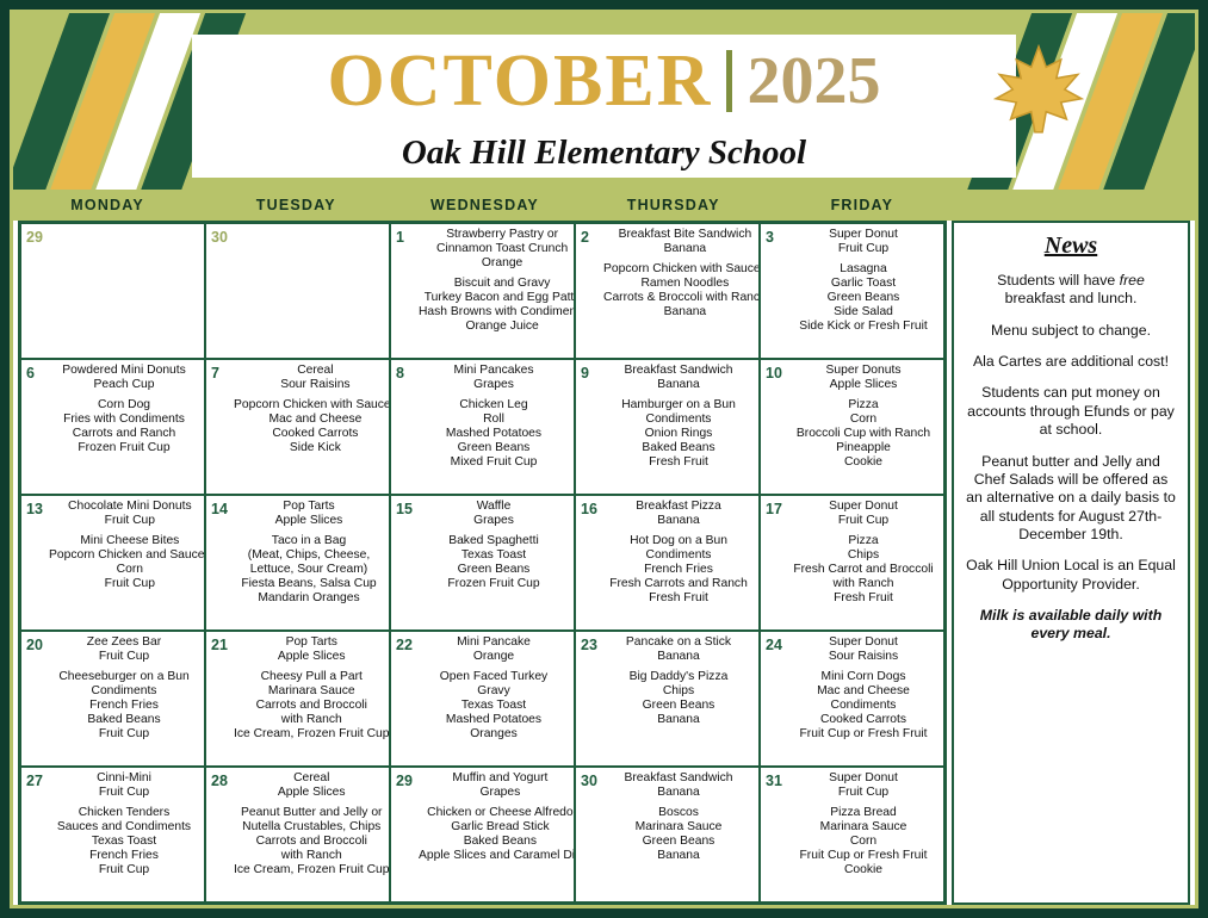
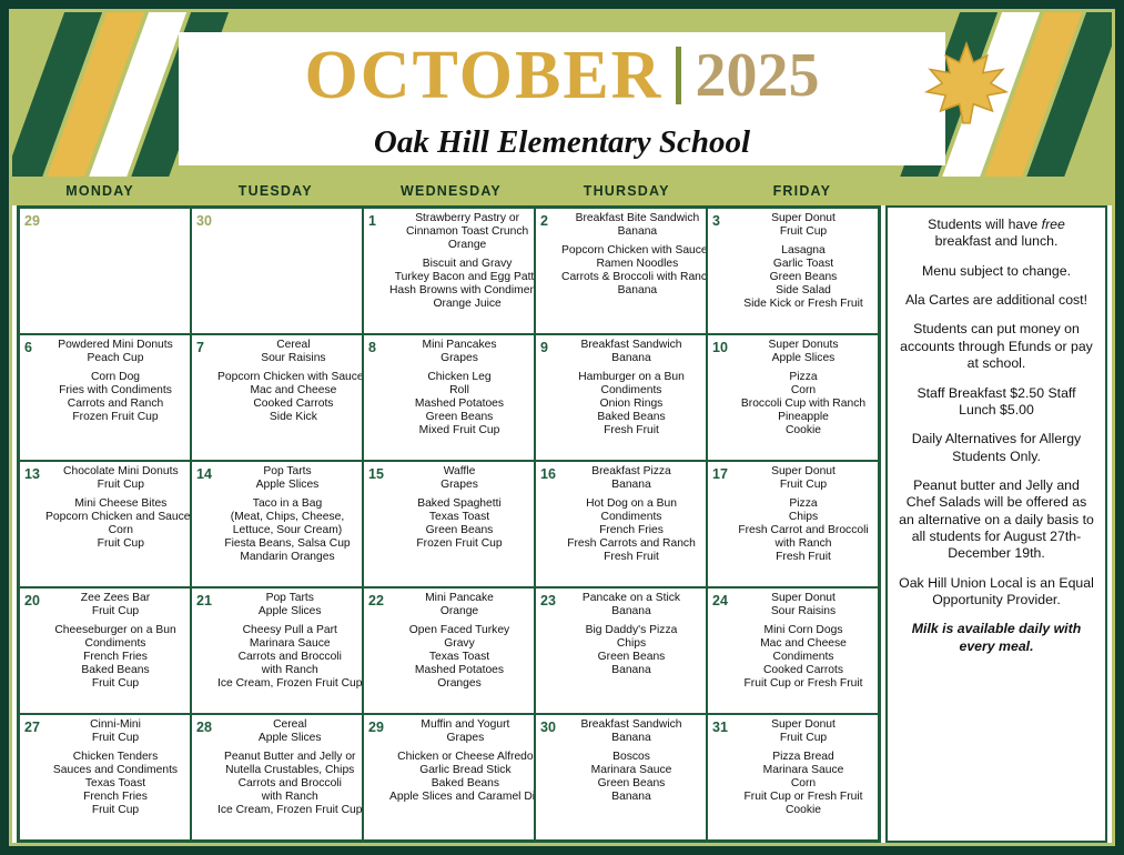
  OCTOBER
  2025
  Oak Hill Elementary School
  MONDAY
  TUESDAY
  WEDNESDAY
  THURSDAY
  FRIDAY
  29
  30
  1
  Strawberry Pastry or
  Cinnamon Toast Crunch
  Orange
  Biscuit and Gravy
  Turkey Bacon and Egg Patt
  Hash Browns with Condimen
  Orange Juice
  2
  Breakfast Bite Sandwich
  Banana
  Popcorn Chicken with Sauce
  Ramen Noodles
  Carrots & Broccoli with Ranc
  Banana
  3
  Super Donut
  Fruit Cup
  Lasagna
  Garlic Toast
  Green Beans
  Side Salad
  Side Kick or Fresh Fruit
  6
  Powdered Mini Donuts
  Peach Cup
  Corn Dog
  Fries with Condiments
  Carrots and Ranch
  Frozen Fruit Cup
  7
  Cereal
  Sour Raisins
  Popcorn Chicken with Sauce
  Mac and Cheese
  Cooked Carrots
  Side Kick
  8
  Mini Pancakes
  Grapes
  Chicken Leg
  Roll
  Mashed Potatoes
  Green Beans
  Mixed Fruit Cup
  9
  Breakfast Sandwich
  Banana
  Hamburger on a Bun
  Condiments
  Onion Rings
  Baked Beans
  Fresh Fruit
  10
  Super Donuts
  Apple Slices
  Pizza
  Corn
  Broccoli Cup with Ranch
  Pineapple
  Cookie
  13
  Chocolate Mini Donuts
  Fruit Cup
  Mini Cheese Bites
  Popcorn Chicken and Sauce
  Corn
  Fruit Cup
  14
  Pop Tarts
  Apple Slices
  Taco in a Bag
  (Meat, Chips, Cheese,
  Lettuce, Sour Cream)
  Fiesta Beans, Salsa Cup
  Mandarin Oranges
  15
  Waffle
  Grapes
  Baked Spaghetti
  Texas Toast
  Green Beans
  Frozen Fruit Cup
  16
  Breakfast Pizza
  Banana
  Hot Dog on a Bun
  Condiments
  French Fries
  Fresh Carrots and Ranch
  Fresh Fruit
  17
  Super Donut
  Fruit Cup
  Pizza
  Chips
  Fresh Carrot and Broccoli
  with Ranch
  Fresh Fruit
  20
  Zee Zees Bar
  Fruit Cup
  Cheeseburger on a Bun
  Condiments
  French Fries
  Baked Beans
  Fruit Cup
  21
  Pop Tarts
  Apple Slices
  Cheesy Pull a Part
  Marinara Sauce
  Carrots and Broccoli
  with Ranch
  Ice Cream, Frozen Fruit Cup
  22
  Mini Pancake
  Orange
  Open Faced Turkey
  Gravy
  Texas Toast
  Mashed Potatoes
  Oranges
  23
  Pancake on a Stick
  Banana
  Big Daddy's Pizza
  Chips
  Green Beans
  Banana
  24
  Super Donut
  Sour Raisins
  Mini Corn Dogs
  Mac and Cheese
  Condiments
  Cooked Carrots
  Fruit Cup or Fresh Fruit
  27
  Cinni-Mini
  Fruit Cup
  Chicken Tenders
  Sauces and Condiments
  Texas Toast
  French Fries
  Fruit Cup
  28
  Cereal
  Apple Slices
  Peanut Butter and Jelly or
  Nutella Crustables, Chips
  Carrots and Broccoli
  with Ranch
  Ice Cream, Frozen Fruit Cup
  29
  Muffin and Yogurt
  Grapes
  Chicken or Cheese Alfredo
  Garlic Bread Stick
  Baked Beans
  Apple Slices and Caramel Di
  30
  Breakfast Sandwich
  Banana
  Boscos
  Marinara Sauce
  Green Beans
  Banana
  31
  Super Donut
  Fruit Cup
  Pizza Bread
  Marinara Sauce
  Corn
  Fruit Cup or Fresh Fruit
  Cookie
- News
  Students will have free breakfast and lunch.
  Menu subject to change.
  Ala Cartes are additional cost!
  Students can put money on accounts through Efunds or pay at school.
+ Staff Breakfast $2.50 Staff Lunch $5.00
+ Daily Alternatives for Allergy Students Only.
  Peanut butter and Jelly and Chef Salads will be offered as an alternative on a daily basis to all students for August 27th-December 19th.
  Oak Hill Union Local is an Equal Opportunity Provider.
  Milk is available daily with every meal.
